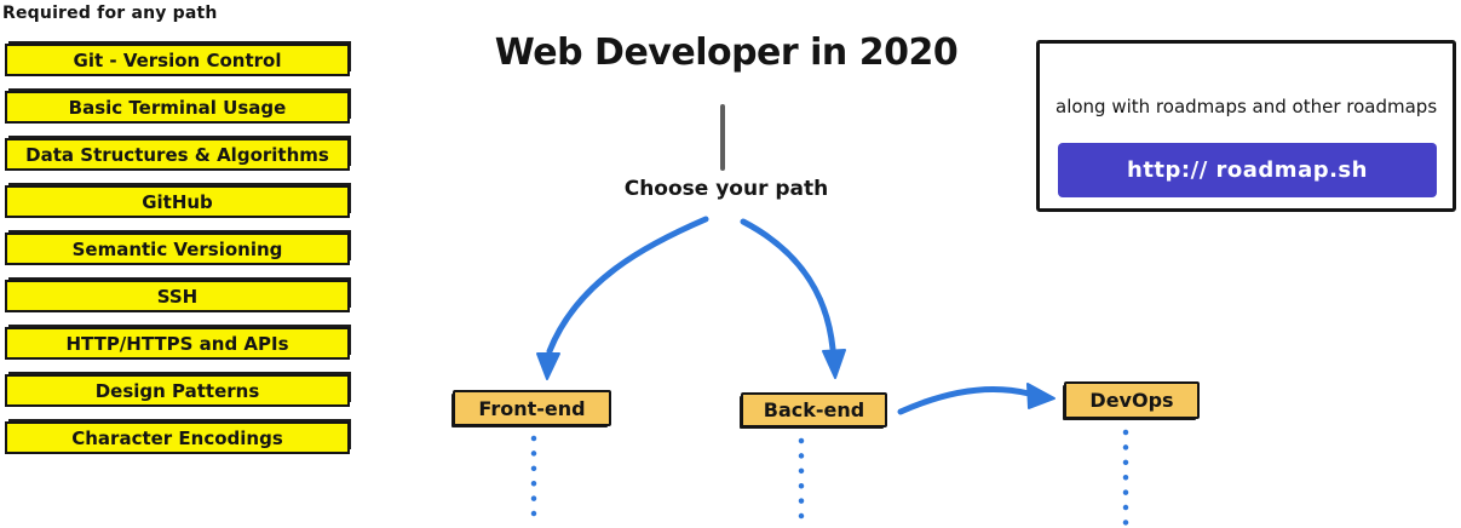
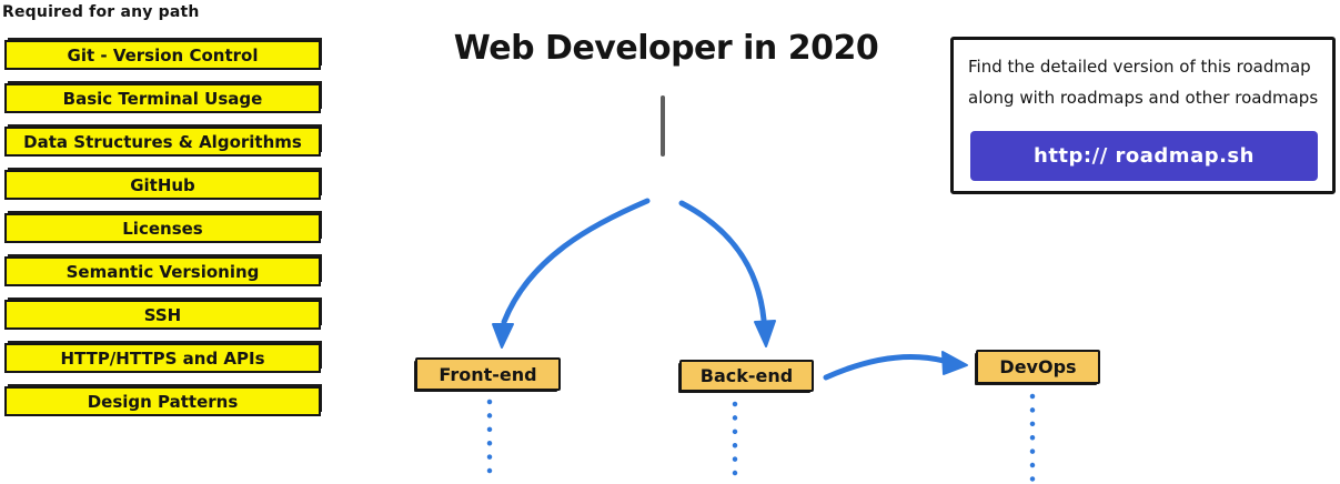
  Required for any path
  Git - Version Control
  Basic Terminal Usage
  Data Structures & Algorithms
  GitHub
+ Licenses
  Semantic Versioning
  SSH
  HTTP/HTTPS and APIs
  Design Patterns
- Character Encodings
  Web Developer in 2020
- Choose your path
  Front-end
  Back-end
  DevOps
+ Find the detailed version of this roadmap
  along with roadmaps and other roadmaps
  http:// roadmap.sh
